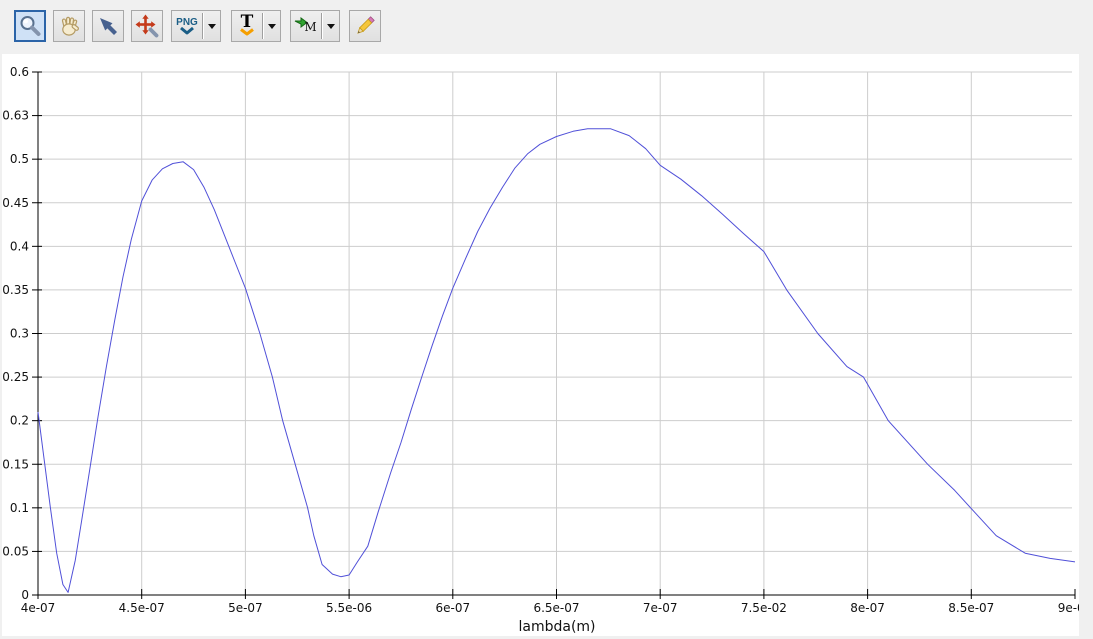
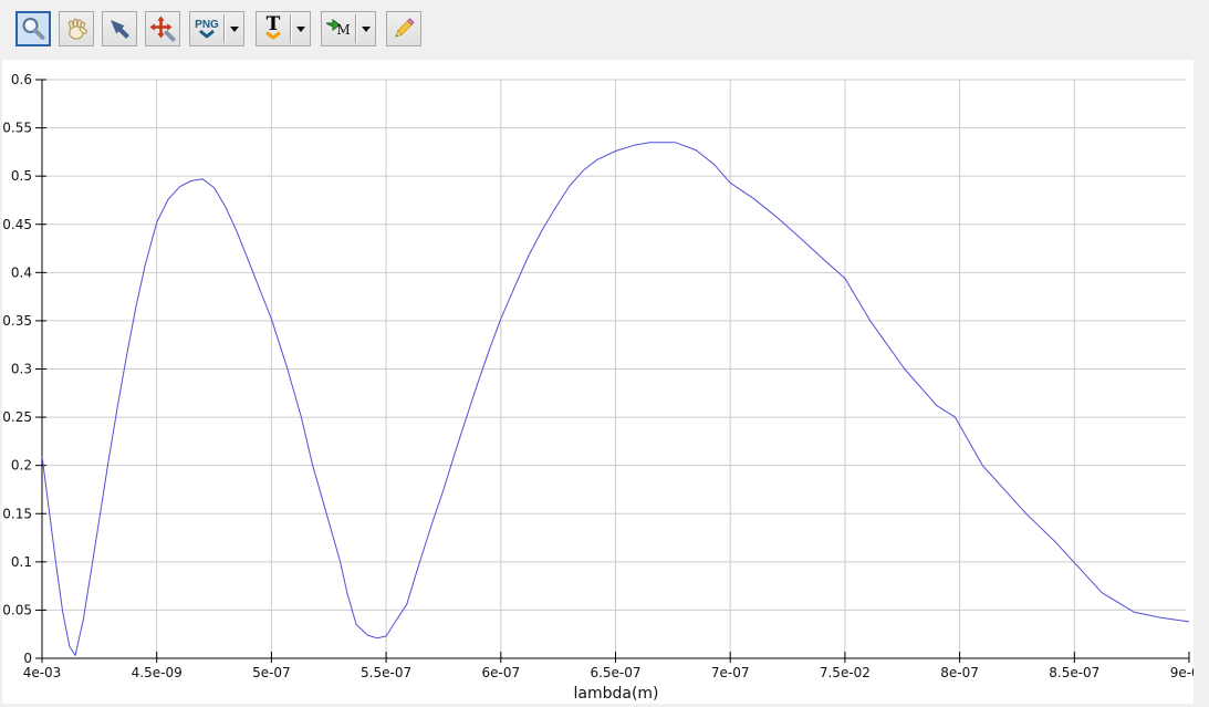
  PNG
  T
  M
  0
  0.05
  0.1
  0.15
  0.2
  0.25
  0.3
  0.35
  0.4
  0.45
  0.5
- 0.63
+ 0.55
  0.6
- 4e-07
+ 4e-03
- 4.5e-07
+ 4.5e-09
  5e-07
- 5.5e-06
+ 5.5e-07
  6e-07
  6.5e-07
  7e-07
  7.5e-02
  8e-07
  8.5e-07
  lambda(m)
